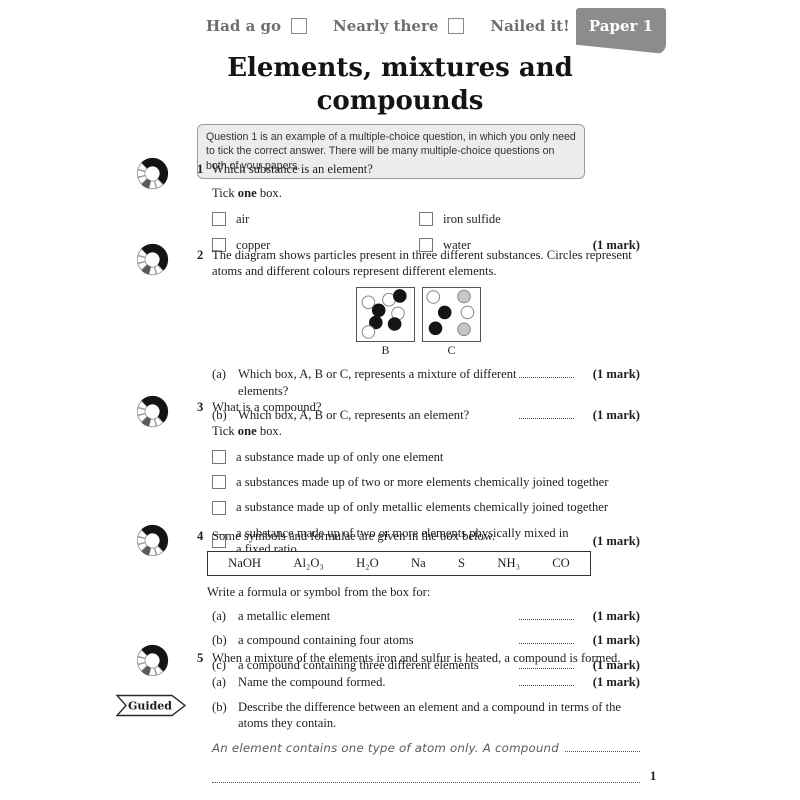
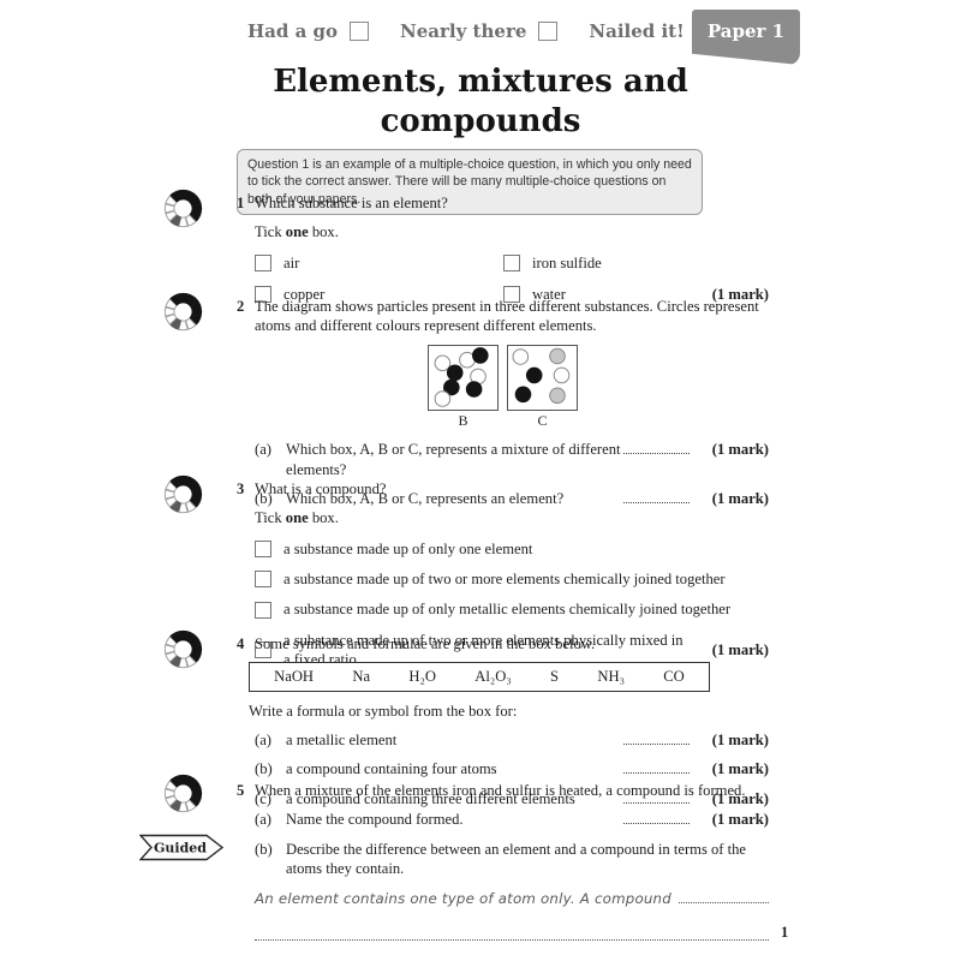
  Had a go
  Nearly there
  Nailed it!
  Paper 1
  Elements, mixtures and
  compounds
  Question 1 is an example of a multiple-choice question, in which you only need to tick the correct answer. There will be many multiple-choice questions on both of your papers.
  1
  Which substance is an element?
  Tick one box.
  air
  iron sulfide
  copper
  water
  (1 mark)
  2
  The diagram shows particles present in three different substances. Circles represent atoms and different colours represent different elements.
  B
  C
  (a)
  Which box, A, B or C, represents a mixture of different elements?
  (1 mark)
  (b)
  Which box, A, B or C, represents an element?
  (1 mark)
  3
  What is a compound?
  Tick one box.
  a substance made up of only one element
- a substances made up of two or more elements chemically joined together
+ a substance made up of two or more elements chemically joined together
  a substance made up of only metallic elements chemically joined together
  a substance made up of two or more elements physically mixed in a fixed ratio
  (1 mark)
  4
  Some symbols and formulae are given in the box below.
  NaOH
- Al₂O₃
+ Na
  H₂O
- Na
+ Al₂O₃
  S
  NH₃
  CO
  Write a formula or symbol from the box for:
  (a)
  a metallic element
  (1 mark)
  (b)
  a compound containing four atoms
  (1 mark)
  (c)
  a compound containing three different elements
  (1 mark)
  5
  When a mixture of the elements iron and sulfur is heated, a compound is formed.
  (a)
  Name the compound formed.
  (1 mark)
  (b)
  Describe the difference between an element and a compound in terms of the atoms they contain.
  An element contains one type of atom only. A compound
  Guided
  1
